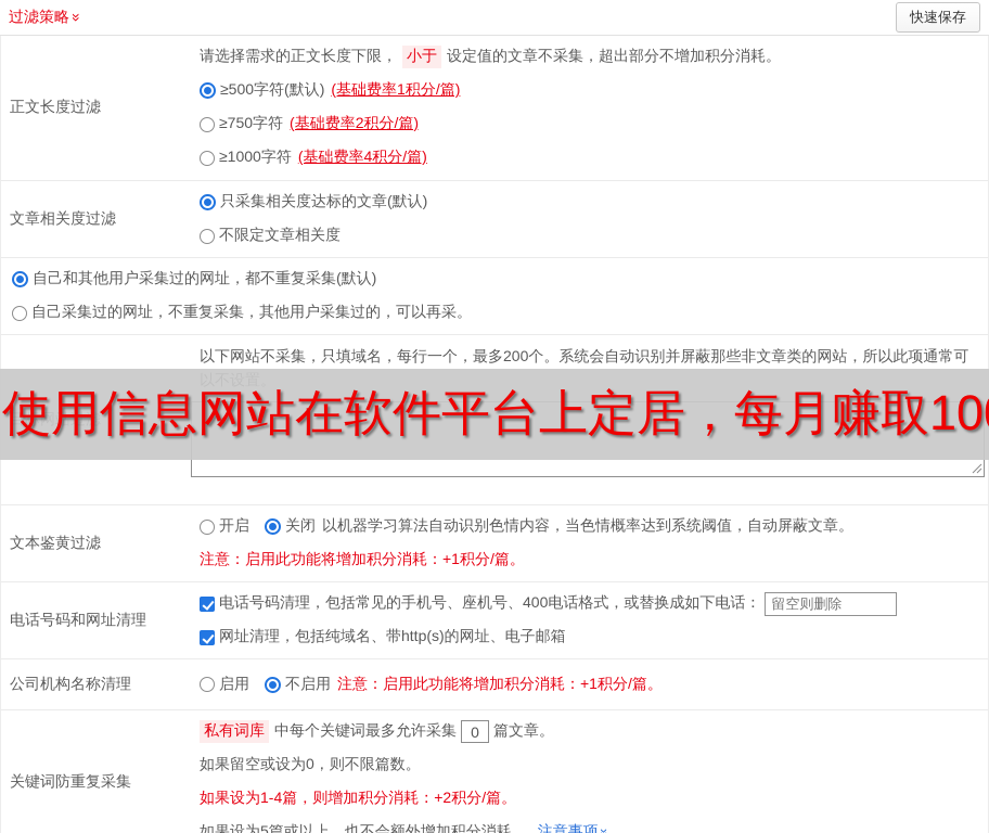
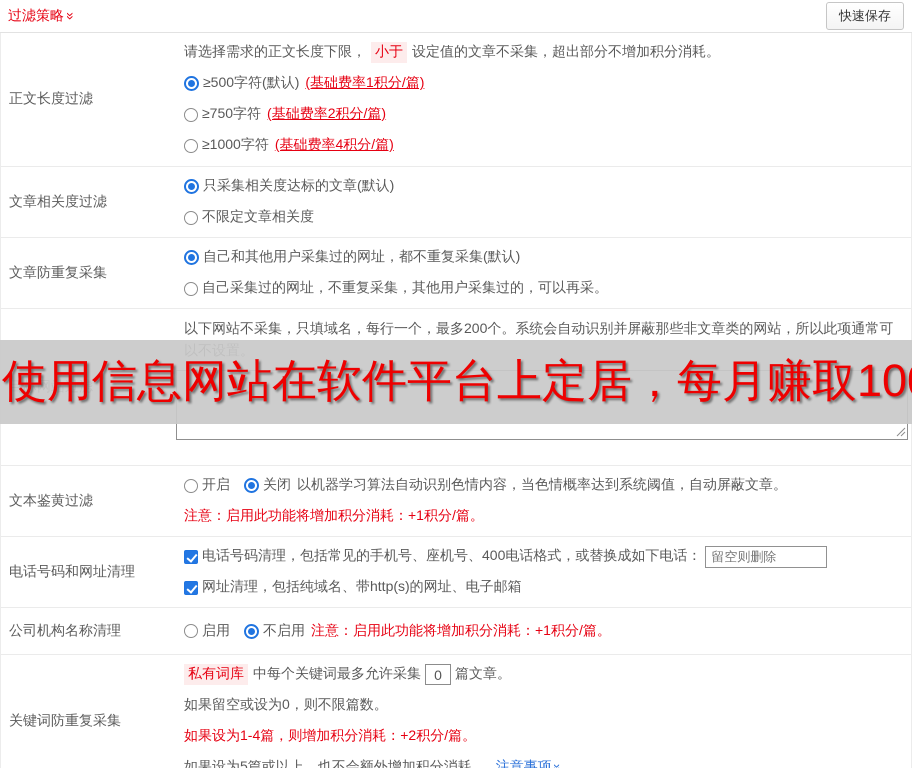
  过滤策略
  快速保存
  正文长度过滤
  请选择需求的正文长度下限，
  小于
  设定值的文章不采集，超出部分不增加积分消耗。
  ≥500字符(默认)
  (基础费率1积分/篇)
  ≥750字符
  (基础费率2积分/篇)
  ≥1000字符
  (基础费率4积分/篇)
  文章相关度过滤
  只采集相关度达标的文章(默认)
  不限定文章相关度
+ 文章防重复采集
  自己和其他用户采集过的网址，都不重复采集(默认)
  自己采集过的网址，不重复采集，其他用户采集过的，可以再采。
  以下网站不采集，只填域名，每行一个，最多200个。系统会自动识别并屏蔽那些非文章类的网站，所以此项通常可
  文本鉴黄过滤
  开启
  关闭
  以机器学习算法自动识别色情内容，当色情概率达到系统阈值，自动屏蔽文章。
  注意：启用此功能将增加积分消耗：+1积分/篇。
  电话号码和网址清理
  电话号码清理，包括常见的手机号、座机号、400电话格式，或替换成如下电话：
  留空则删除
  网址清理，包括纯域名、带http(s)的网址、电子邮箱
  公司机构名称清理
  启用
  不启用
  注意：启用此功能将增加积分消耗：+1积分/篇。
  关键词防重复采集
  私有词库
  中每个关键词最多允许采集
  0
  篇文章。
  如果留空或设为0，则不限篇数。
  如果设为1-4篇，则增加积分消耗：+2积分/篇。
  如果设为5篇或以上，也不会额外增加积分消耗。
  注意事项
  使用信息网站在软件平台上定居，每月赚取10
